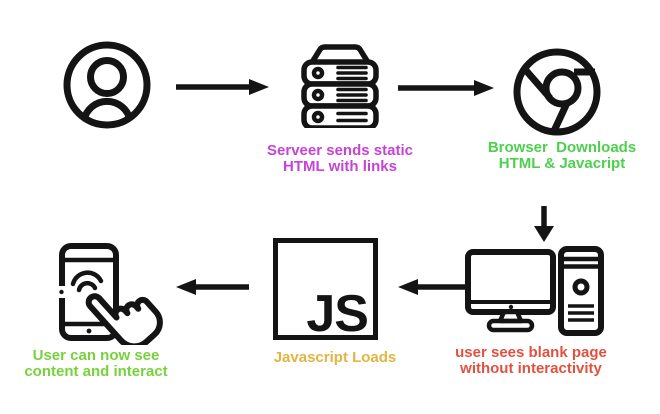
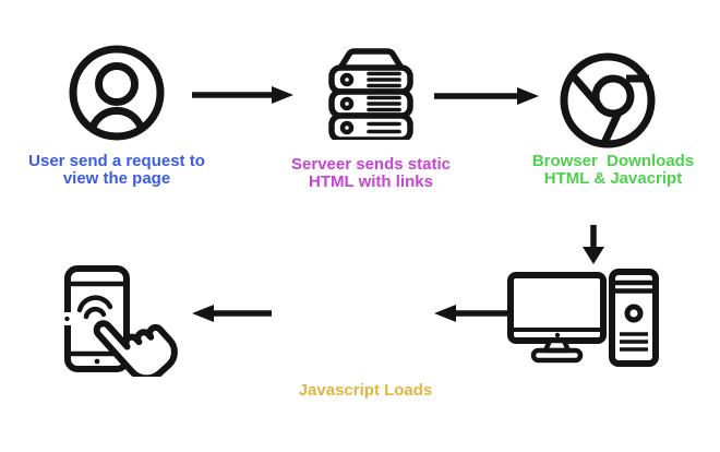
+ User send a request to
+ view the page
  Serveer sends static
  HTML with links
  Browser Downloads
  HTML & Javacript
- JS
- user sees blank page
- without interactivity
  Javascript Loads
- User can now see
- content and interact
